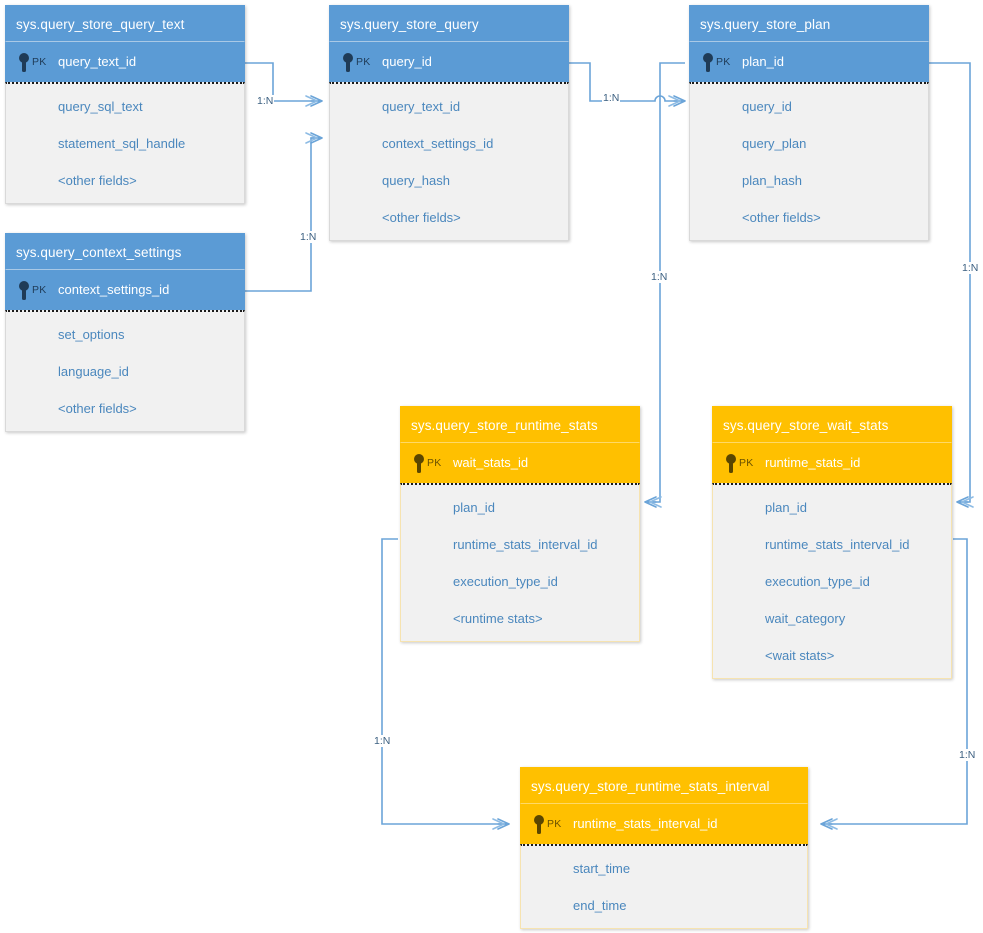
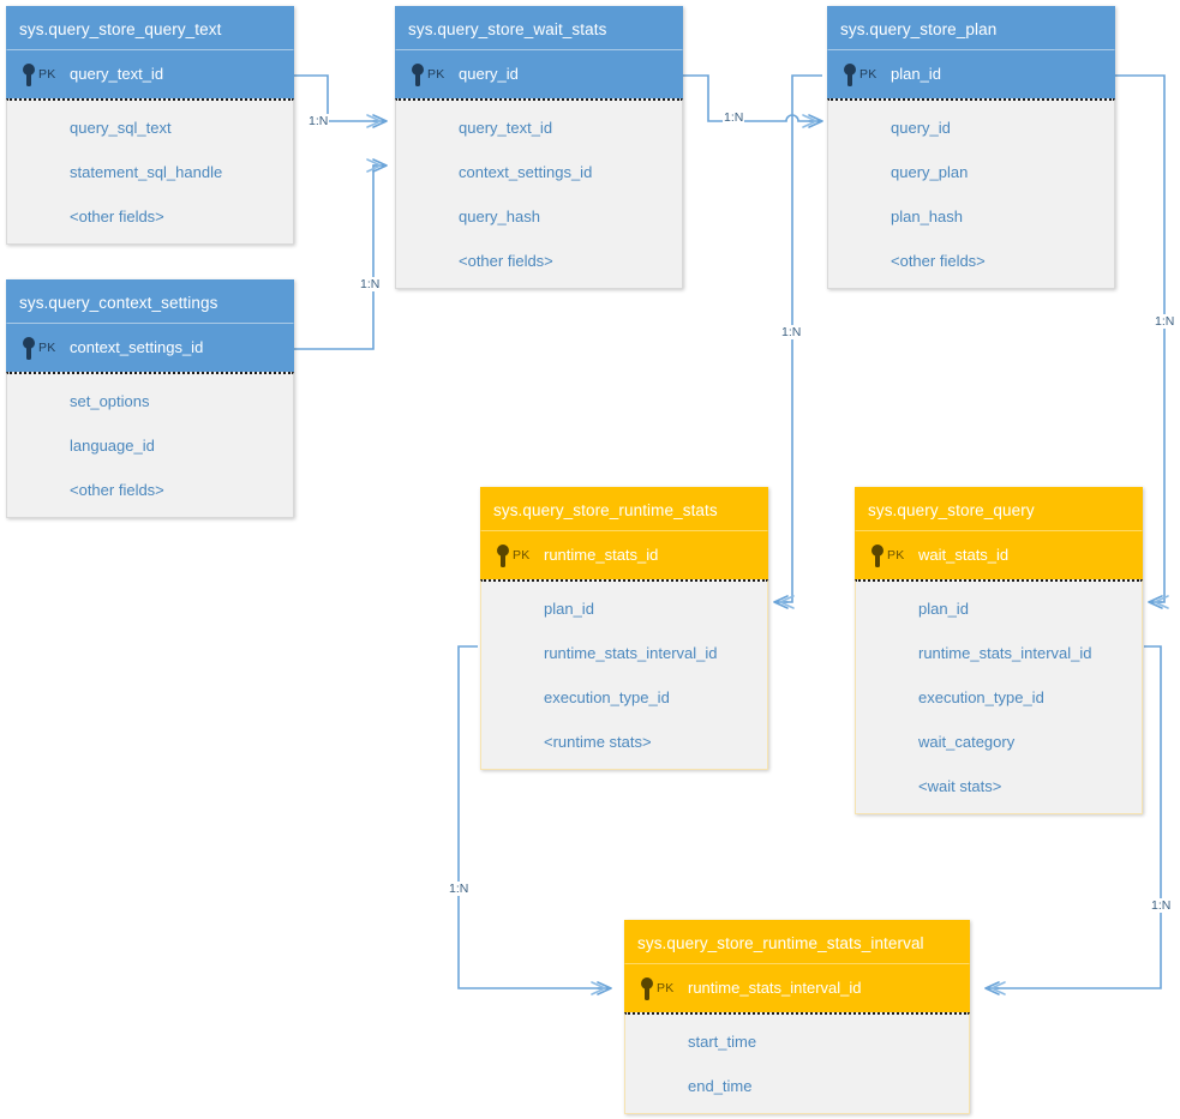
  1:N
  1:N
  1:N
  1:N
  1:N
  1:N
  1:N
  sys.query_store_query_text
  PK
  query_text_id
  query_sql_text
  statement_sql_handle
  <other fields>
  sys.query_context_settings
  PK
  context_settings_id
  set_options
  language_id
  <other fields>
- sys.query_store_query
+ sys.query_store_wait_stats
  PK
  query_id
  query_text_id
  context_settings_id
  query_hash
  <other fields>
  sys.query_store_plan
  PK
  plan_id
  query_id
  query_plan
  plan_hash
  <other fields>
  sys.query_store_runtime_stats
  PK
- wait_stats_id
+ runtime_stats_id
  plan_id
  runtime_stats_interval_id
  execution_type_id
  <runtime stats>
- sys.query_store_wait_stats
+ sys.query_store_query
  PK
- runtime_stats_id
+ wait_stats_id
  plan_id
  runtime_stats_interval_id
  execution_type_id
  wait_category
  <wait stats>
  sys.query_store_runtime_stats_interval
  PK
  runtime_stats_interval_id
  start_time
  end_time
